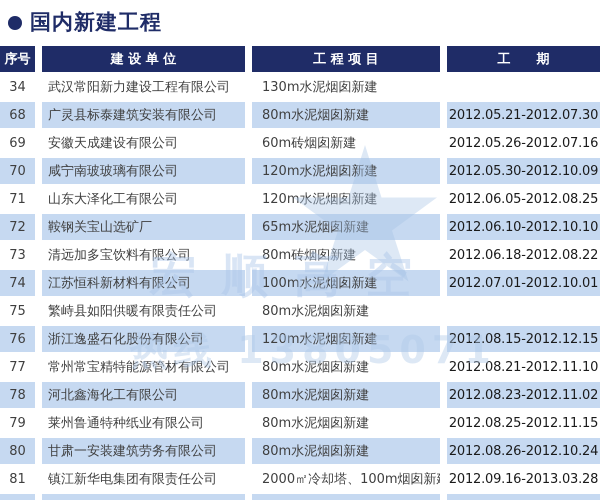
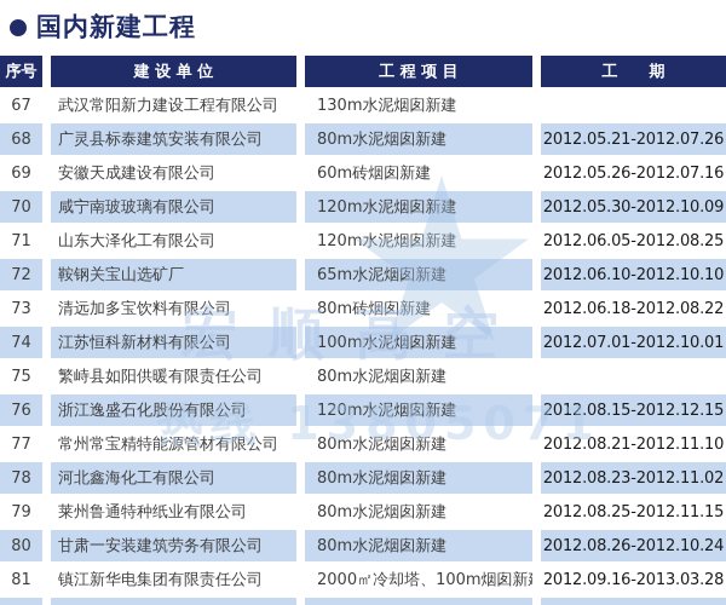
  国内新建工程
  序号
  建 设 单 位
  工 程 项 目
  工 期
- 34
+ 67
  武汉常阳新力建设工程有限公司
  130m水泥烟囱新建
  68
  广灵县标泰建筑安装有限公司
  80m水泥烟囱新建
- 2012.05.21-2012.07.30
+ 2012.05.21-2012.07.26
  69
  安徽天成建设有限公司
  60m砖烟囱新建
  2012.05.26-2012.07.16
  70
  咸宁南玻玻璃有限公司
  120m水泥烟囱新建
  2012.05.30-2012.10.09
  71
  山东大泽化工有限公司
  120m水泥烟囱新建
  2012.06.05-2012.08.25
  72
  鞍钢关宝山选矿厂
  65m水泥烟囱新建
  2012.06.10-2012.10.10
  73
  清远加多宝饮料有限公司
  80m砖烟囱新建
  2012.06.18-2012.08.22
  74
  江苏恒科新材料有限公司
  100m水泥烟囱新建
  2012.07.01-2012.10.01
  75
  繁峙县如阳供暖有限责任公司
  80m水泥烟囱新建
  76
  浙江逸盛石化股份有限公司
  120m水泥烟囱新建
  2012.08.15-2012.12.15
  77
  常州常宝精特能源管材有限公司
  80m水泥烟囱新建
  2012.08.21-2012.11.10
  78
  河北鑫海化工有限公司
  80m水泥烟囱新建
  2012.08.23-2012.11.02
  79
  莱州鲁通特种纸业有限公司
  80m水泥烟囱新建
  2012.08.25-2012.11.15
  80
  甘肃一安装建筑劳务有限公司
  80m水泥烟囱新建
  2012.08.26-2012.10.24
  81
  镇江新华电集团有限责任公司
  2000㎡冷却塔、100m烟囱新
  2012.09.16-2013.03.28
  宏顺高空
  热线 13805071
